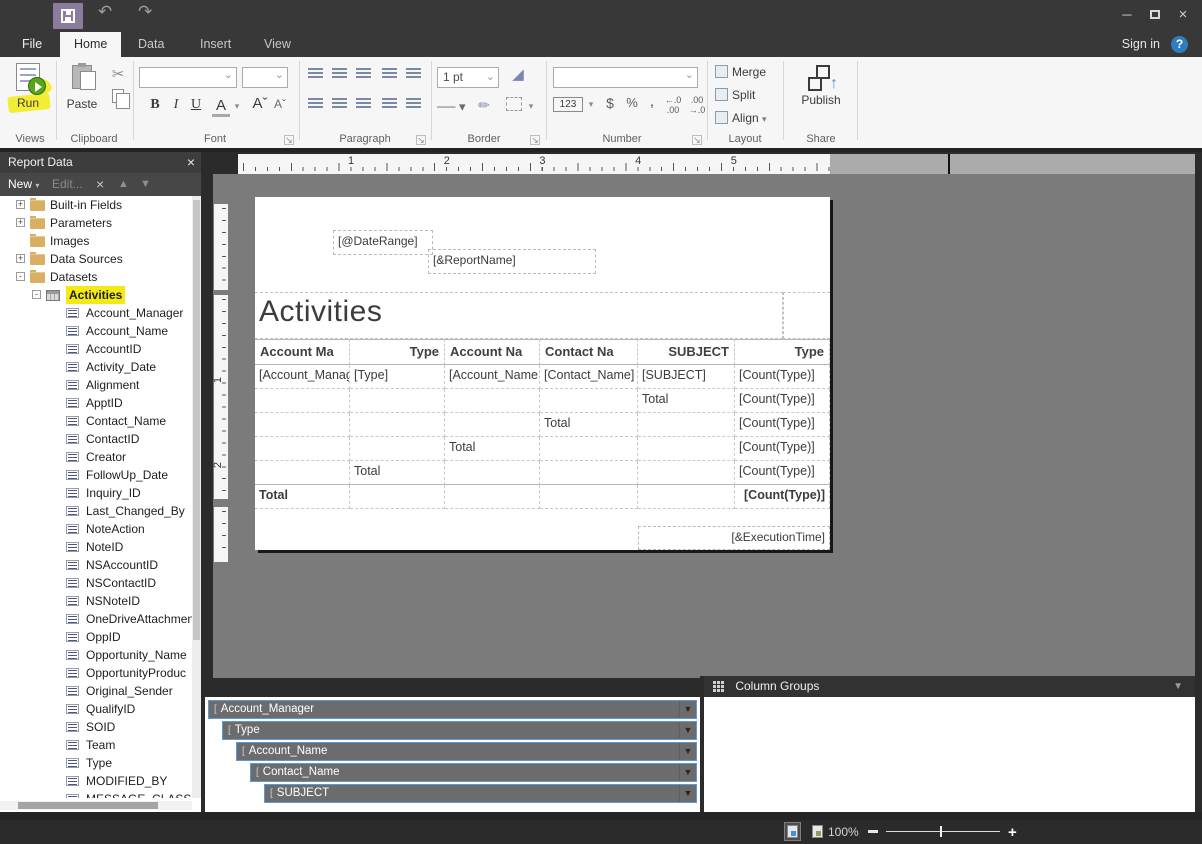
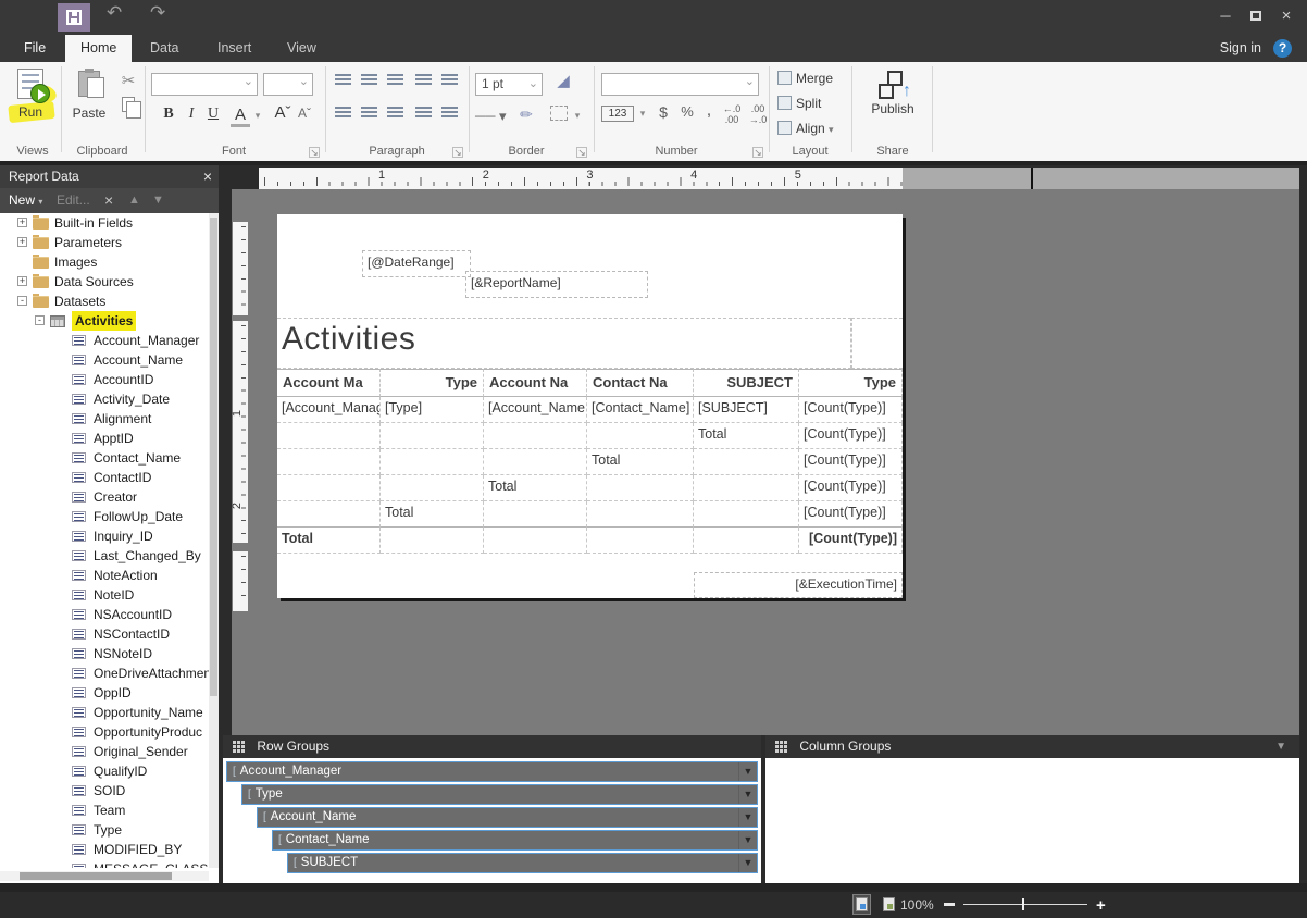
  ↶
  ↷
  ─
  ×
  File
  Home
  Data
  Insert
  View
  Sign in
  ?
  Run
  Views
  Paste
  ✂
  Clipboard
  B
  I
  U
  A
  ▾
  Aˇ
  Aˇ
  Font
  ↘
  Paragraph
  ↘
  1 pt
  ◢
  ── ▾
  ✏
  ▾
  Border
  ↘
  123
  ▾
  $
  %
  ,
  ←.0
  .00
  .00
  →.0
  Number
  ↘
  Merge
  Split
  Align ▾
  Layout
  ↑
  Publish
  Share
  Report Data
  ×
  New ▾
  Edit...
  ×
  ▲
  ▼
  +
  Built-in Fields
  +
  Parameters
  Images
  +
  Data Sources
  -
  Datasets
  -
  Activities
  Account_Manager
  Account_Name
  AccountID
  Activity_Date
  Alignment
  ApptID
  Contact_Name
  ContactID
  Creator
  FollowUp_Date
  Inquiry_ID
  Last_Changed_By
  NoteAction
  NoteID
  NSAccountID
  NSContactID
  NSNoteID
  OneDriveAttachmen
  OppID
  Opportunity_Name
  OpportunityProduc
  Original_Sender
  QualifyID
  SOID
  Team
  Type
  MODIFIED_BY
  1
  2
  3
  4
  5
  [@DateRange]
  [&ReportName]
  Activities
  Account Ma
  Type
  Account Na
  Contact Na
  SUBJECT
  Type
  [Account_Manag
  [Type]
  [Account_Name
  [Contact_Name]
  [SUBJECT]
  [Count(Type)]
  Total
  [Count(Type)]
  Total
  [Count(Type)]
  Total
  [Count(Type)]
  Total
  [Count(Type)]
  Total
  [Count(Type)]
  [&ExecutionTime]
+ Row Groups
  [ Account_Manager
  ▼
  [ Type
  ▼
  [ Account_Name
  ▼
  [ Contact_Name
  ▼
  [ SUBJECT
  ▼
  Column Groups
  ▼
  100%
  +
